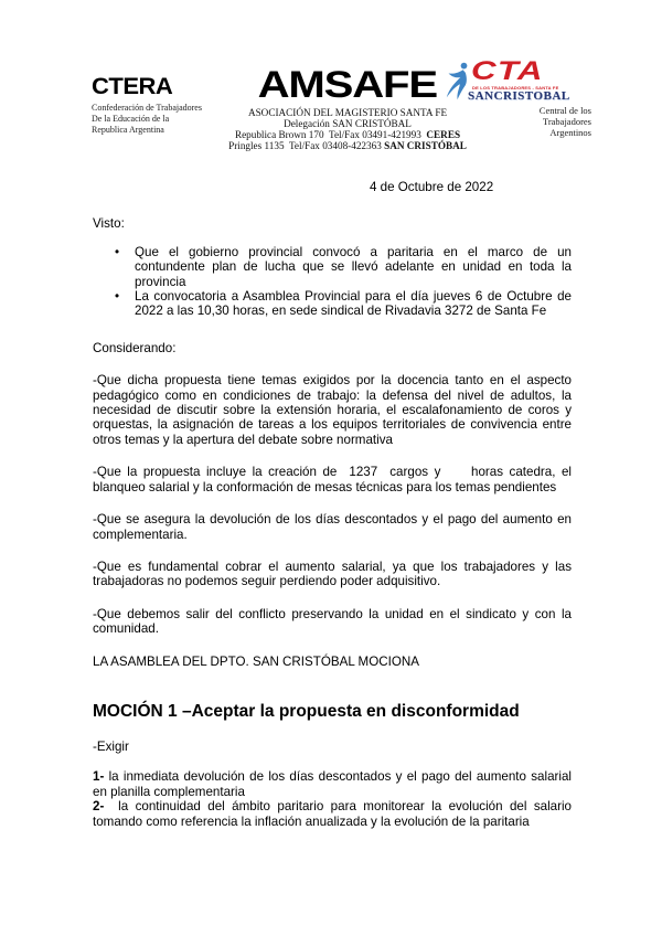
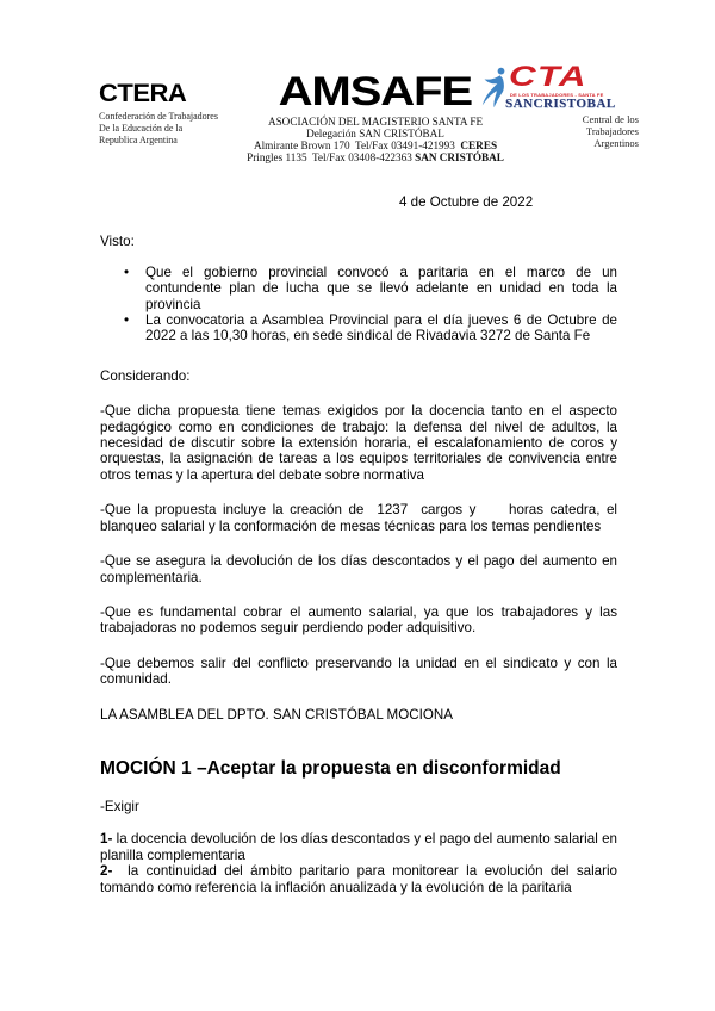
  CTERA
  Confederación de Trabajadores
  De la Educación de la
  Republica Argentina
  AMSAFE
  ASOCIACIÓN DEL MAGISTERIO SANTA FE
  Delegación SAN CRISTÓBAL
- Republica Brown 170 Tel/Fax 03491-421993 CERES
+ Almirante Brown 170 Tel/Fax 03491-421993 CERES
  Pringles 1135 Tel/Fax 03408-422363 SAN CRISTÓBAL
  CTA
  SANCRISTOBAL
  Central de los
  Trabajadores
  Argentinos
  4 de Octubre de 2022
  Visto:
  •
  Que el gobierno provincial convocó a paritaria en el marco de un contundente plan de lucha que se llevó adelante en unidad en toda la provincia
  •
  La convocatoria a Asamblea Provincial para el día jueves 6 de Octubre de 2022 a las 10,30 horas, en sede sindical de Rivadavia 3272 de Santa Fe
  Considerando:
  -Que dicha propuesta tiene temas exigidos por la docencia tanto en el aspecto pedagógico como en condiciones de trabajo: la defensa del nivel de adultos, la necesidad de discutir sobre la extensión horaria, el escalafonamiento de coros y orquestas, la asignación de tareas a los equipos territoriales de convivencia entre otros temas y la apertura del debate sobre normativa
  -Que la propuesta incluye la creación de 1237 cargos y horas catedra, el blanqueo salarial y la conformación de mesas técnicas para los temas pendientes
  -Que se asegura la devolución de los días descontados y el pago del aumento en complementaria.
  -Que es fundamental cobrar el aumento salarial, ya que los trabajadores y las trabajadoras no podemos seguir perdiendo poder adquisitivo.
  -Que debemos salir del conflicto preservando la unidad en el sindicato y con la comunidad.
  LA ASAMBLEA DEL DPTO. SAN CRISTÓBAL MOCIONA
  MOCIÓN 1 –Aceptar la propuesta en disconformidad
  -Exigir
- 1- la inmediata devolución de los días descontados y el pago del aumento salarial en planilla complementaria
+ 1- la docencia devolución de los días descontados y el pago del aumento salarial en planilla complementaria
  2- la continuidad del ámbito paritario para monitorear la evolución del salario tomando como referencia la inflación anualizada y la evolución de la paritaria
